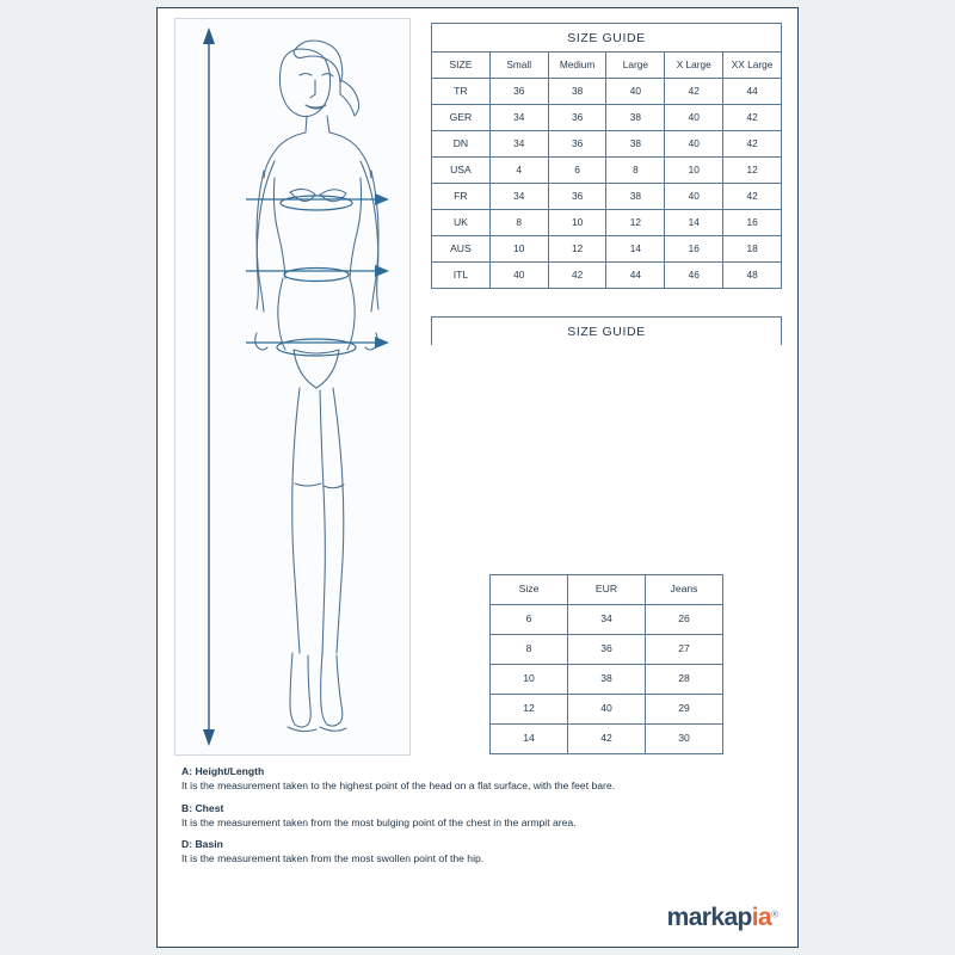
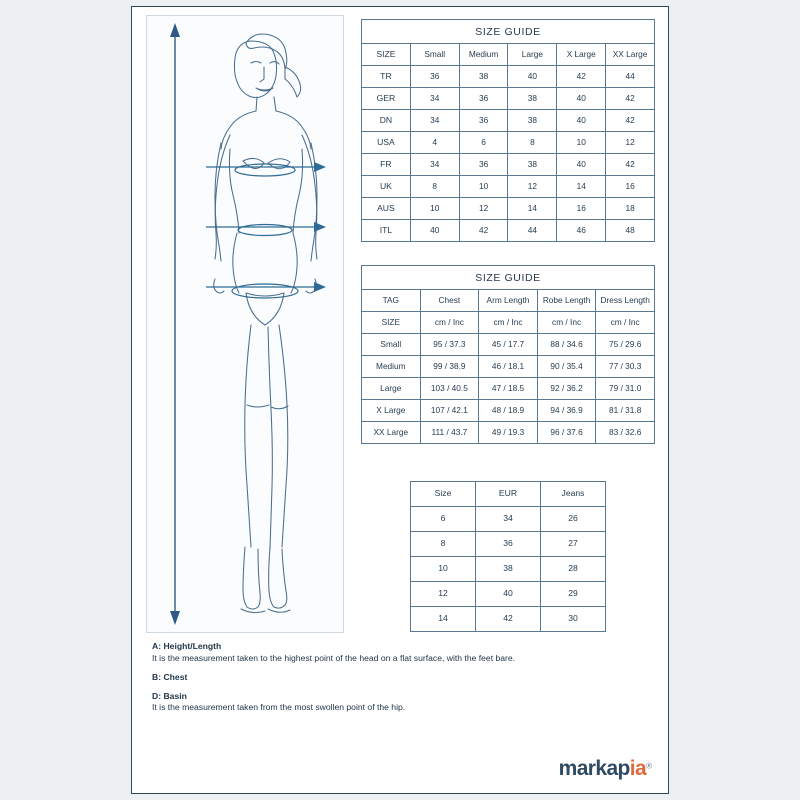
  SIZE GUIDE
  SIZE	Small	Medium	Large	X Large	XX Large
  TR	36	38	40	42	44
  GER	34	36	38	40	42
  DN	34	36	38	40	42
  USA	4	6	8	10	12
  FR	34	36	38	40	42
  UK	8	10	12	14	16
  AUS	10	12	14	16	18
  ITL	40	42	44	46	48
  SIZE GUIDE
+ TAG	Chest	Arm Length	Robe Length	Dress Length
+ SIZE	cm / Inc	cm / Inc	cm / Inc	cm / Inc
+ Small	95 / 37.3	45 / 17.7	88 / 34.6	75 / 29.6
+ Medium	99 / 38.9	46 / 18.1	90 / 35.4	77 / 30.3
+ Large	103 / 40.5	47 / 18.5	92 / 36.2	79 / 31.0
+ X Large	107 / 42.1	48 / 18.9	94 / 36.9	81 / 31.8
+ XX Large	111 / 43.7	49 / 19.3	96 / 37.6	83 / 32.6
  Size	EUR	Jeans
  6	34	26
  8	36	27
  10	38	28
  12	40	29
  14	42	30
  A: Height/Length
  It is the measurement taken to the highest point of the head on a flat surface, with the feet bare.
  B: Chest
- It is the measurement taken from the most bulging point of the chest in the armpit area.
  D: Basin
  It is the measurement taken from the most swollen point of the hip.
  markapia®
